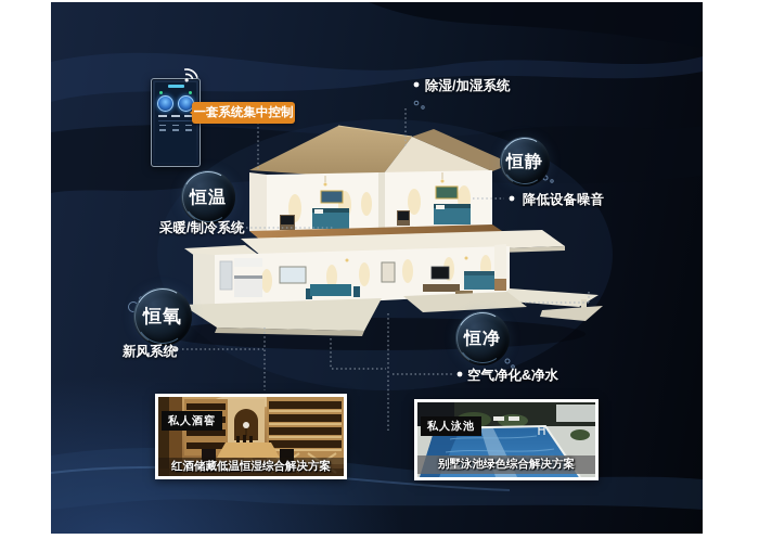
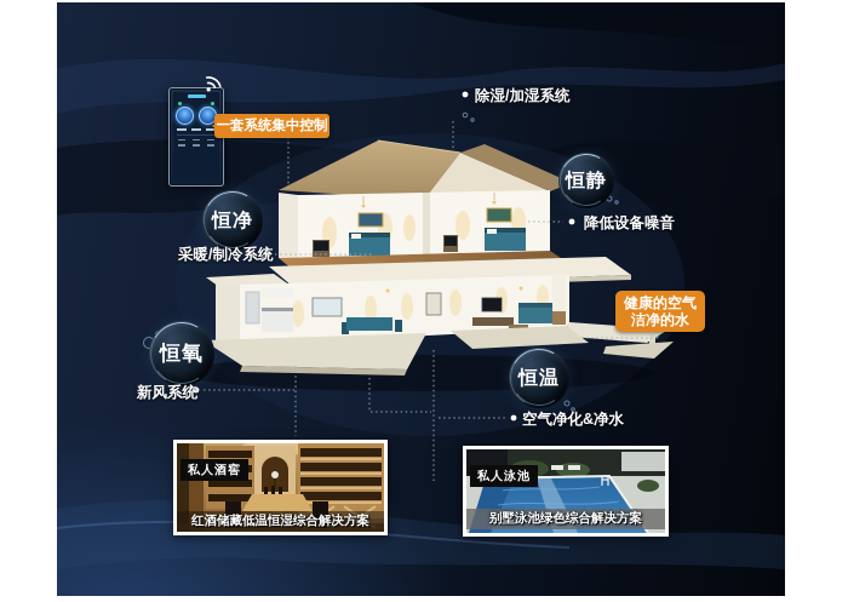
  私人酒窖
  红酒储藏低温恒湿综合解决方案
  私人泳池
  别墅泳池绿色综合解决方案
  一套系统集中控制
+ 健康的空气
+ 洁净的水
  恒静
- 恒温
+ 恒净
  恒氧
- 恒净
+ 恒温
  除湿/加湿系统
  降低设备噪音
  采暖/制冷系统
  新风系统
  空气净化&净水
